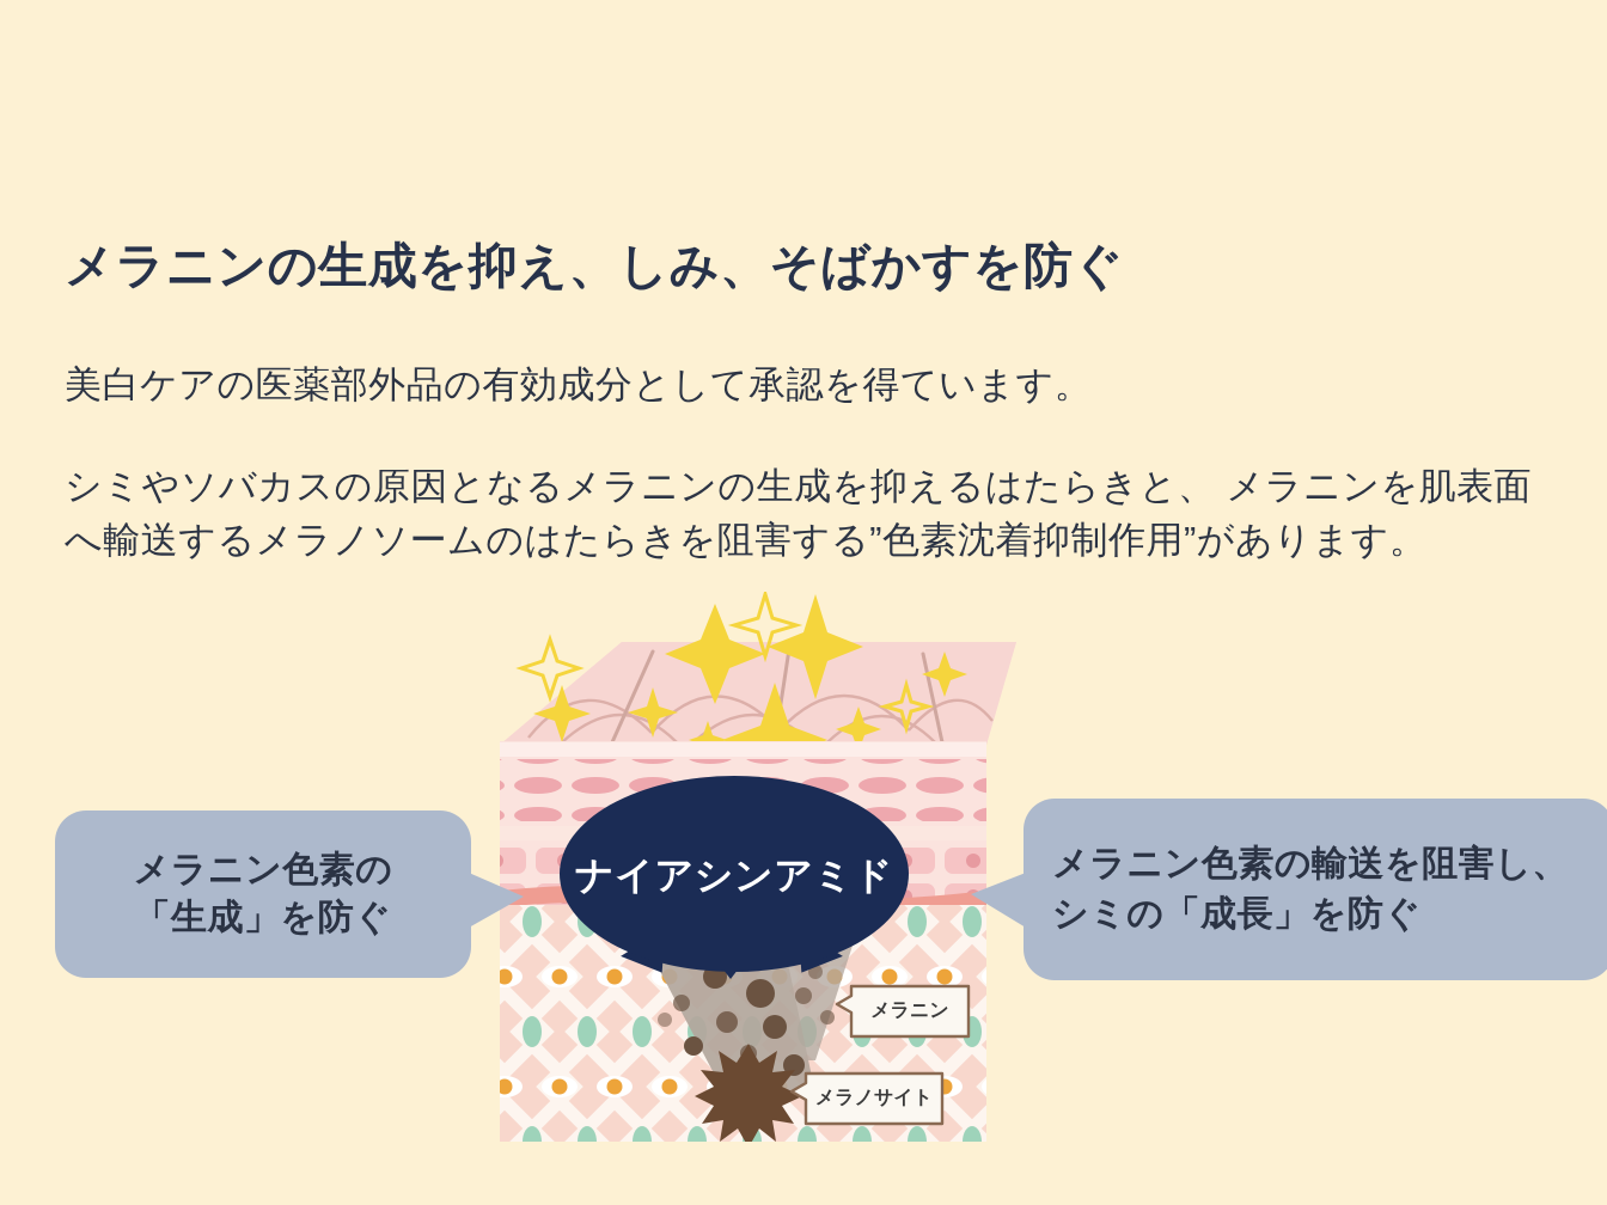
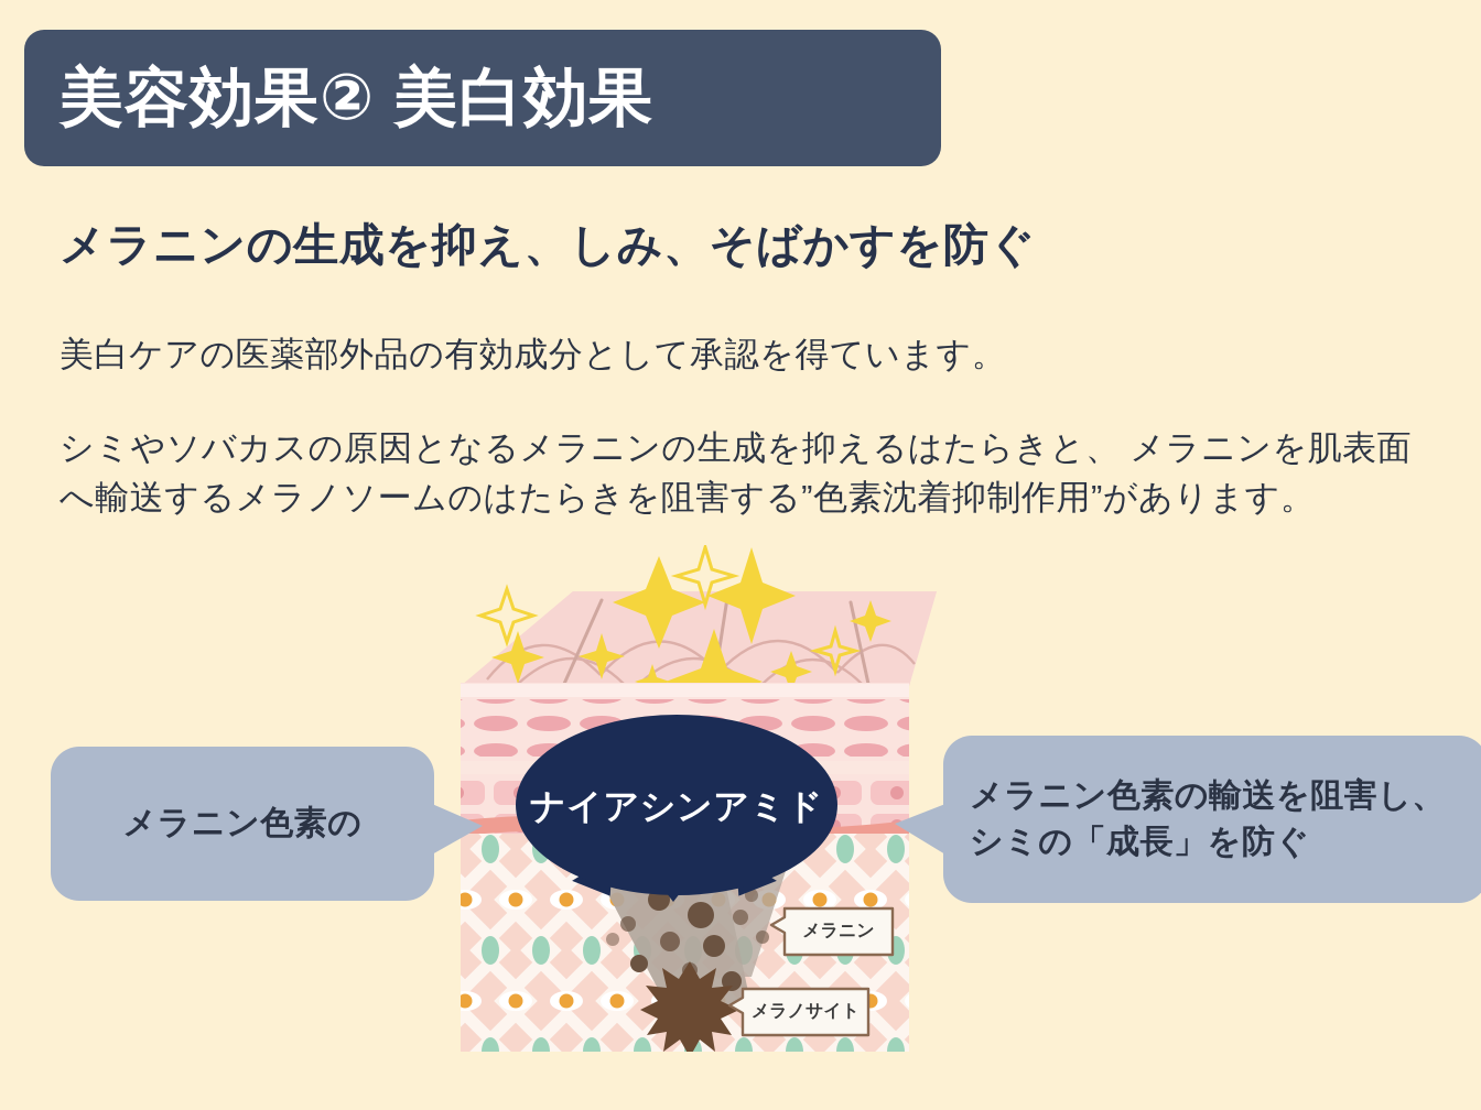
+ 美容効果② 美白効果
  メラニンの生成を抑え、しみ、そばかすを防ぐ
  美白ケアの医薬部外品の有効成分として承認を得ています。
  シミやソバカスの原因となるメラニンの生成を抑えるはたらきと、 メラニンを肌表面へ輸送するメラノソームのはたらきを阻害する”色素沈着抑制作用”があります。
  ナイアシンアミド
  メラニン
  メラノサイト
  メラニン色素の
- 「生成」を防ぐ
  メラニン色素の輸送を阻害し、
  シミの「成長」を防ぐ
